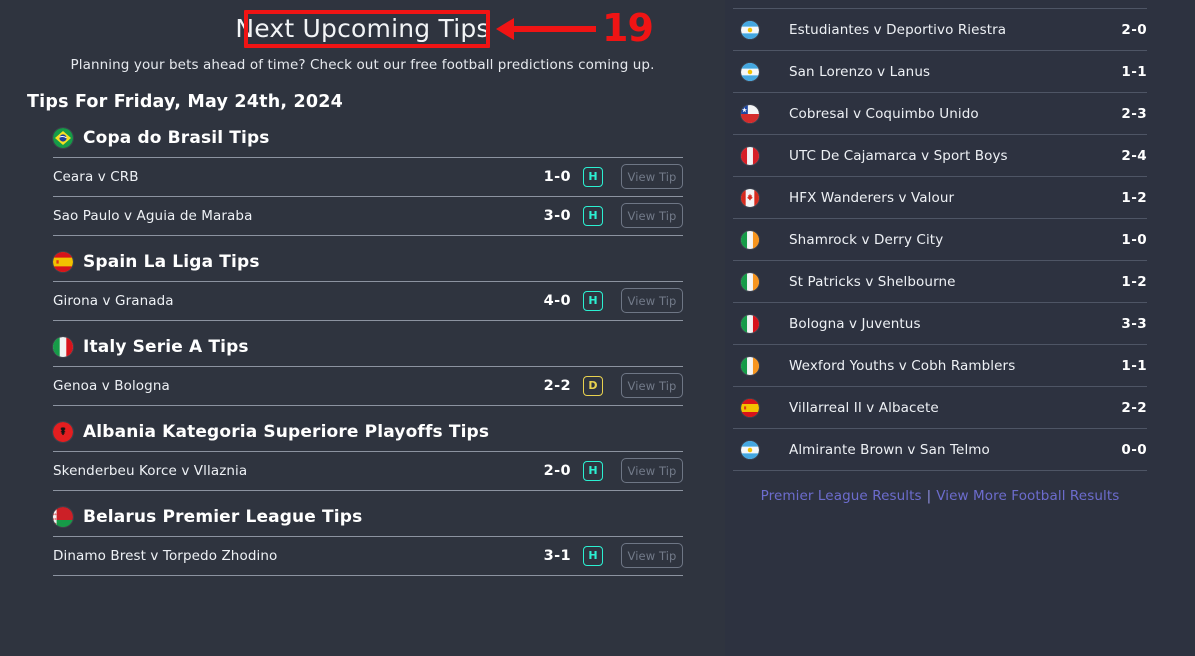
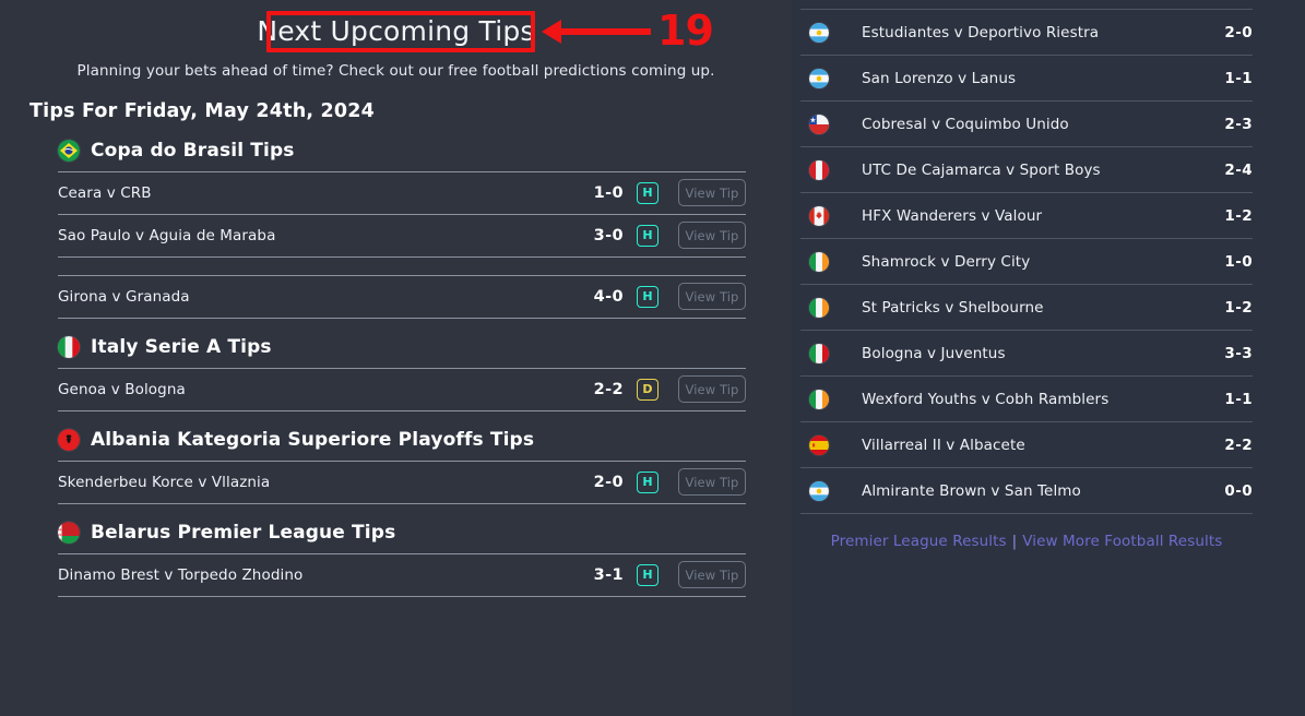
  Next Upcoming Tips
  Planning your bets ahead of time? Check out our free football predictions coming up.
  Tips For Friday, May 24th, 2024
  Copa do Brasil Tips
  Ceara v CRB
  1-0
  H
  View Tip
  Sao Paulo v Aguia de Maraba
  3-0
  H
  View Tip
- Spain La Liga Tips
  Girona v Granada
  4-0
  H
  View Tip
  Italy Serie A Tips
  Genoa v Bologna
  2-2
  D
  View Tip
  Albania Kategoria Superiore Playoffs Tips
  Skenderbeu Korce v Vllaznia
  2-0
  H
  View Tip
  Belarus Premier League Tips
  Dinamo Brest v Torpedo Zhodino
  3-1
  H
  View Tip
  Estudiantes v Deportivo Riestra
  2-0
  San Lorenzo v Lanus
  1-1
  Cobresal v Coquimbo Unido
  2-3
  UTC De Cajamarca v Sport Boys
  2-4
  HFX Wanderers v Valour
  1-2
  Shamrock v Derry City
  1-0
  St Patricks v Shelbourne
  1-2
  Bologna v Juventus
  3-3
  Wexford Youths v Cobh Ramblers
  1-1
  Villarreal II v Albacete
  2-2
  Almirante Brown v San Telmo
  0-0
  Premier League Results
  |
  View More Football Results
  19
